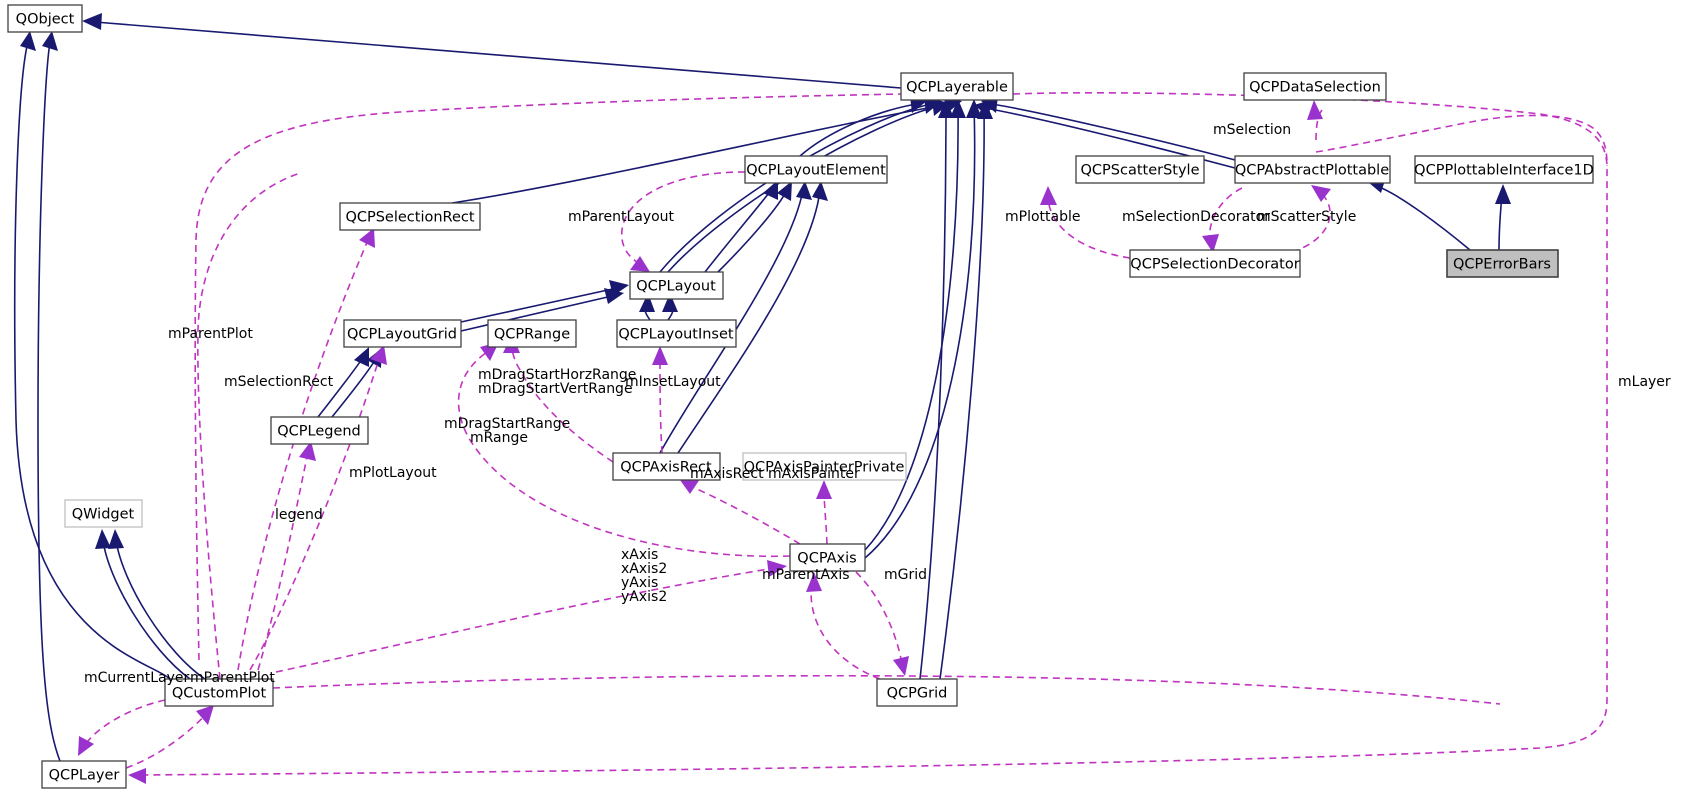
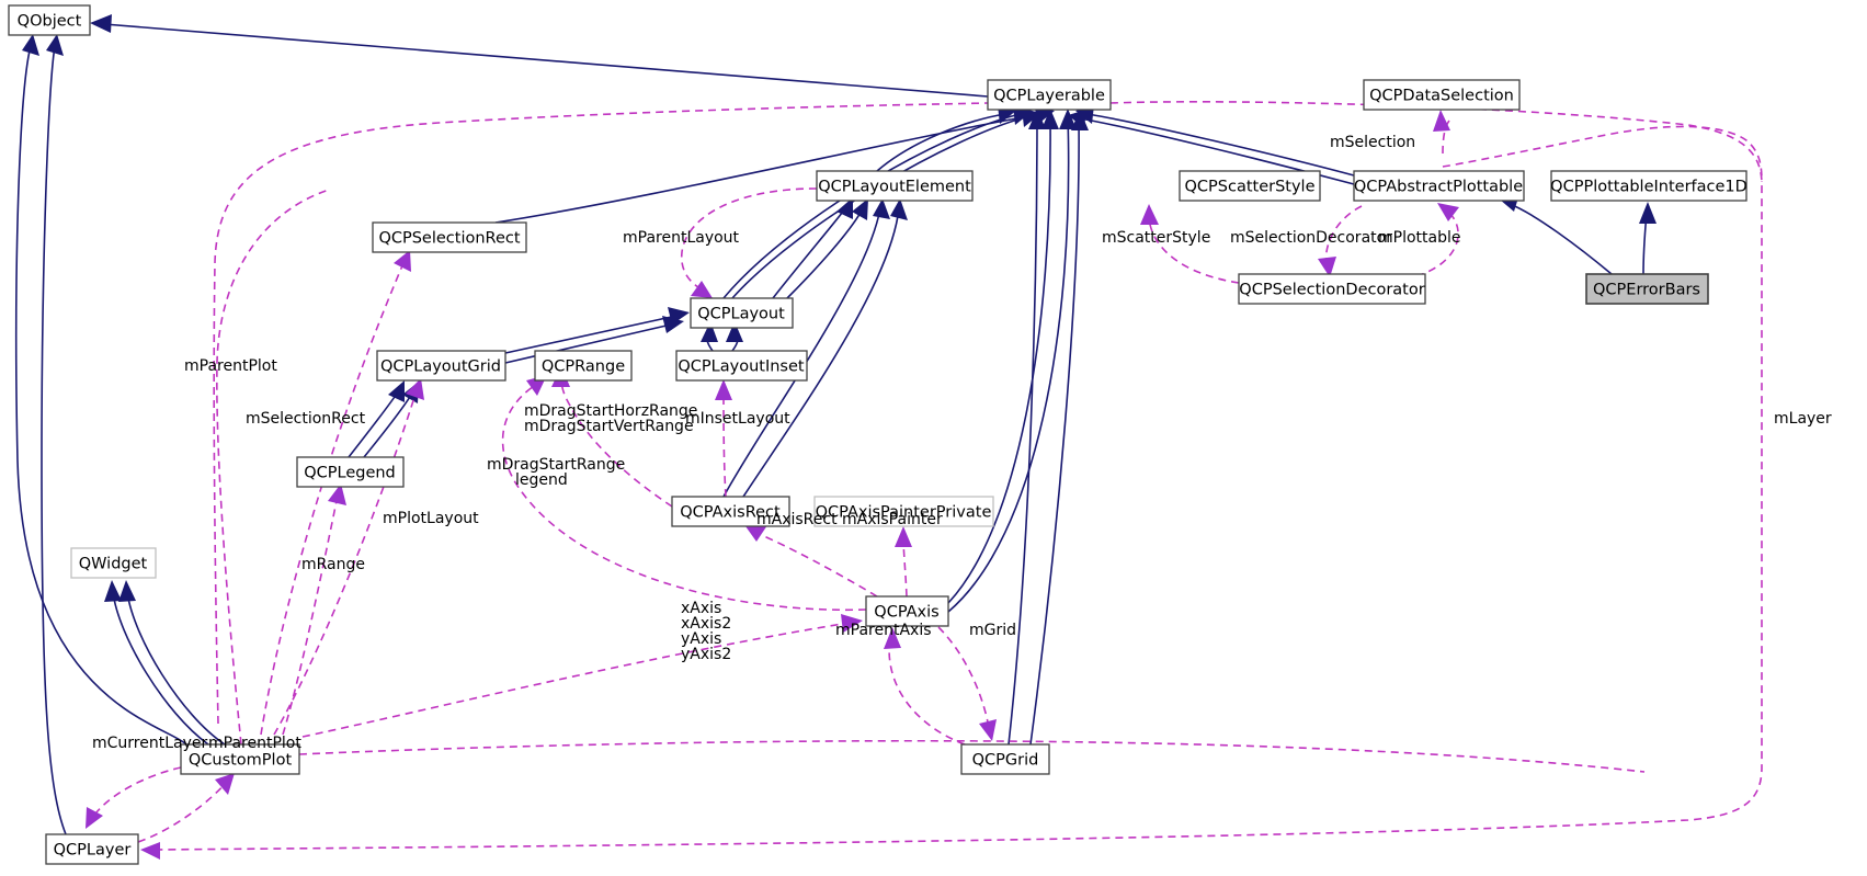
  QObject
  QCPLayerable
  QCPDataSelection
  QCPLayoutElement
  QCPScatterStyle
  QCPAbstractPlottable
  QCPPlottableInterface1D
  QCPSelectionRect
  QCPLayout
  QCPSelectionDecorator
  QCPErrorBars
  QCPLayoutGrid
  QCPRange
  QCPLayoutInset
  QCPLegend
  QCPAxisRect
  QCPAxisPainterPrivate
  QWidget
  QCPAxis
  QCustomPlot
  QCPGrid
  QCPLayer
  mSelection
  mParentLayout
- mPlottable
+ mScatterStyle
  mSelectionDecorator
- mScatterStyle
+ mPlottable
  mLayer
  mParentPlot
  mSelectionRect
  mDragStartHorzRange
  mDragStartVertRange
  mInsetLayout
  mDragStartRange
- mRange
+ legend
  mPlotLayout
  mAxisRect
  mAxisPainter
- legend
+ mRange
  xAxis
  xAxis2
  yAxis
  yAxis2
  mParentAxis
  mGrid
  mCurrentLayer
  mParentPlot
